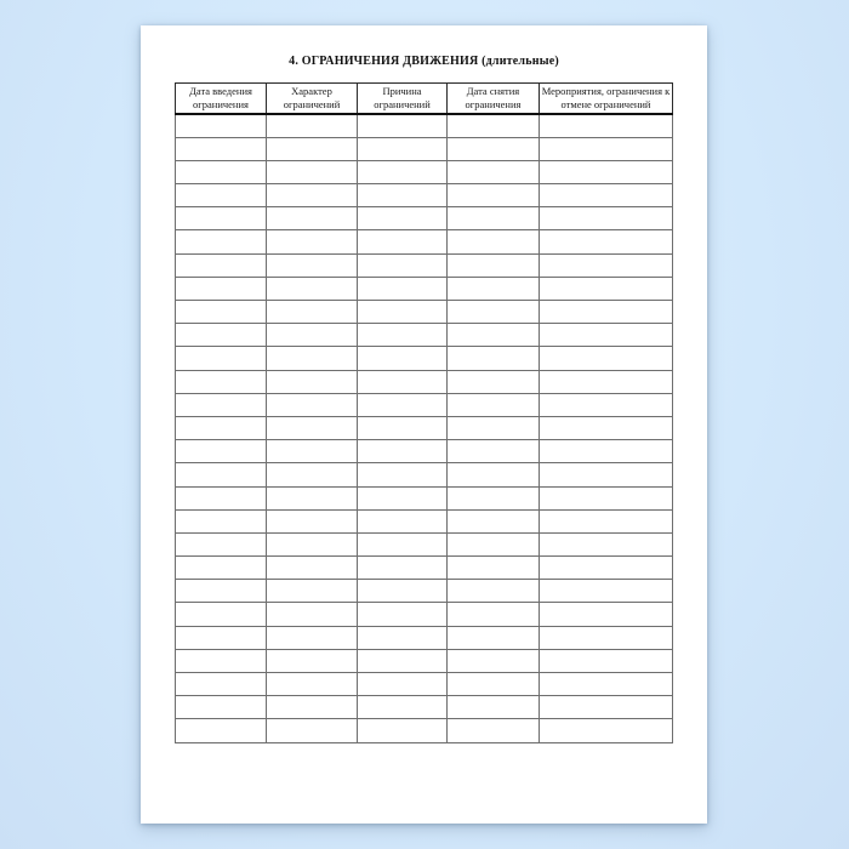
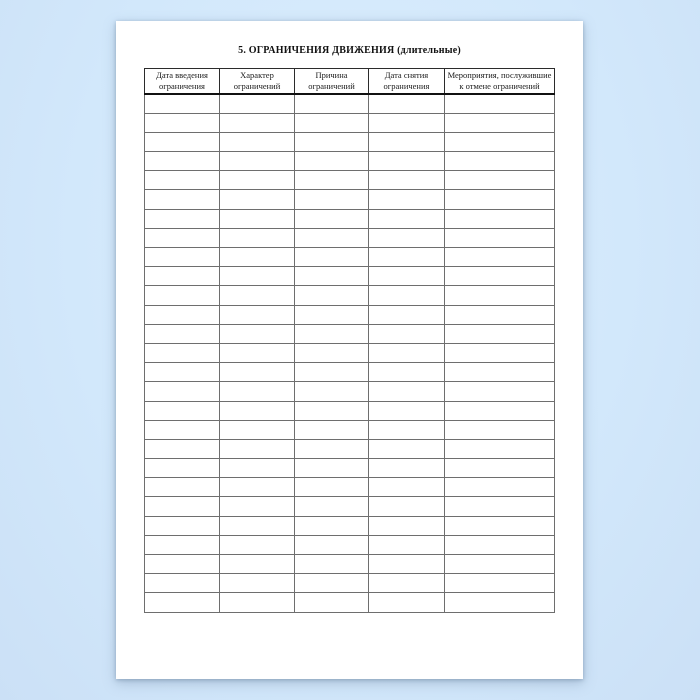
- 4. ОГРАНИЧЕНИЯ ДВИЖЕНИЯ (длительные)
+ 5. ОГРАНИЧЕНИЯ ДВИЖЕНИЯ (длительные)
- Дата введения ограничения	Характер ограничений	Причина ограничений	Дата снятия ограничения	Мероприятия, ограничения к отмене ограничений
+ Дата введения ограничения	Характер ограничений	Причина ограничений	Дата снятия ограничения	Мероприятия, послужившие к отмене ограничений
